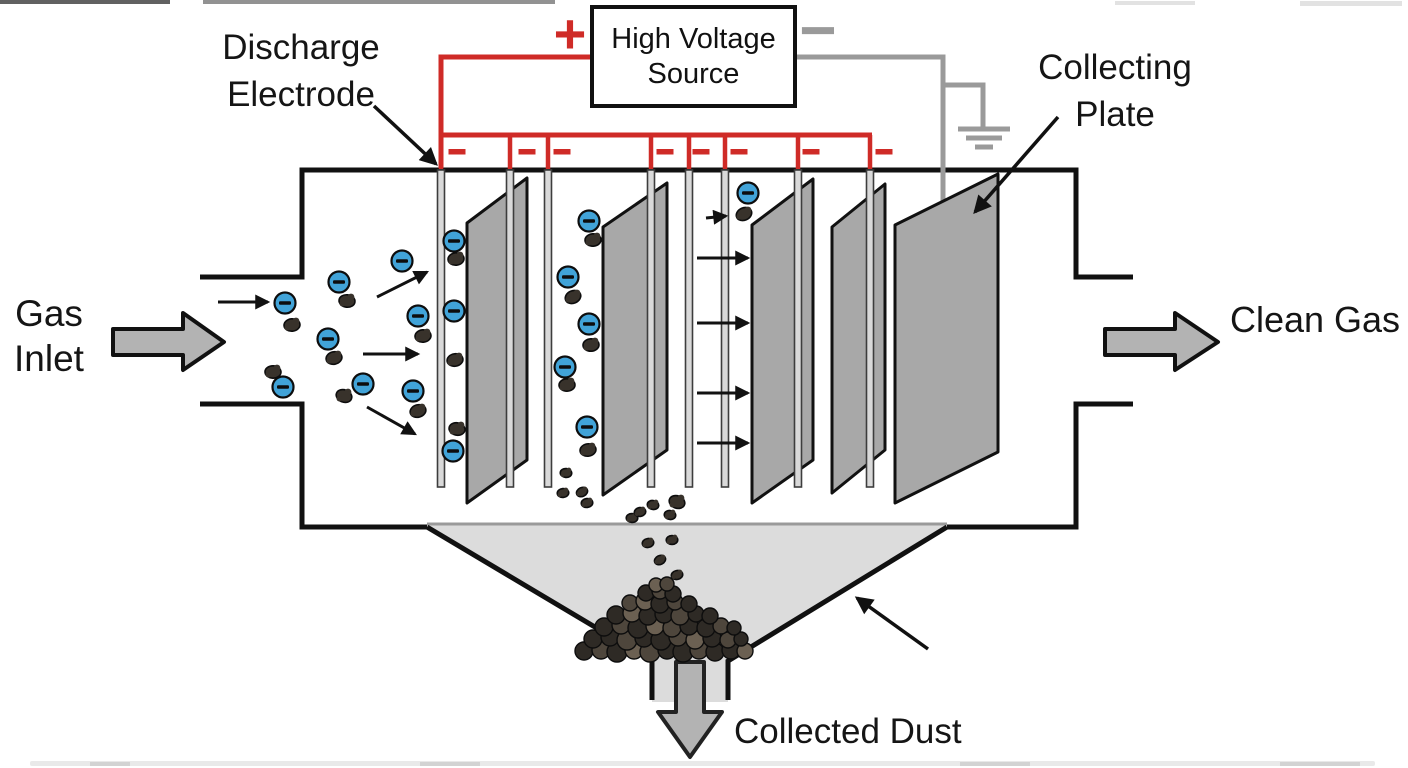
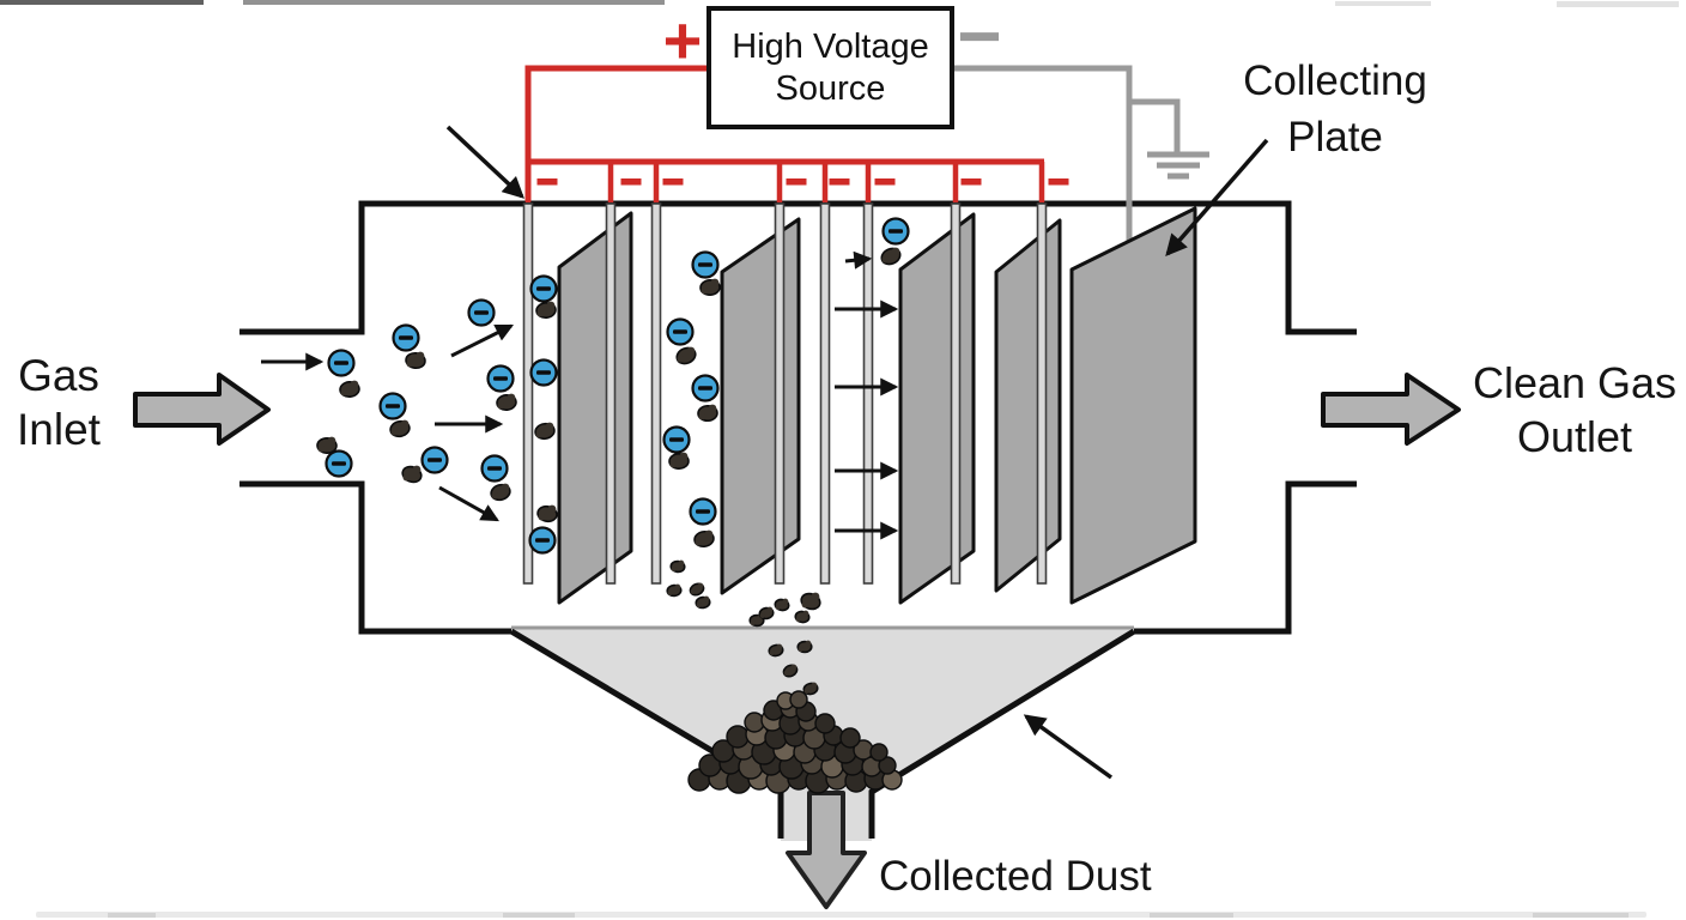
- Discharge
- Electrode
  High Voltage
  Source
  +
  −
  Collecting
  Plate
  Gas
  Inlet
  Clean Gas
+ Outlet
  Collected Dust
